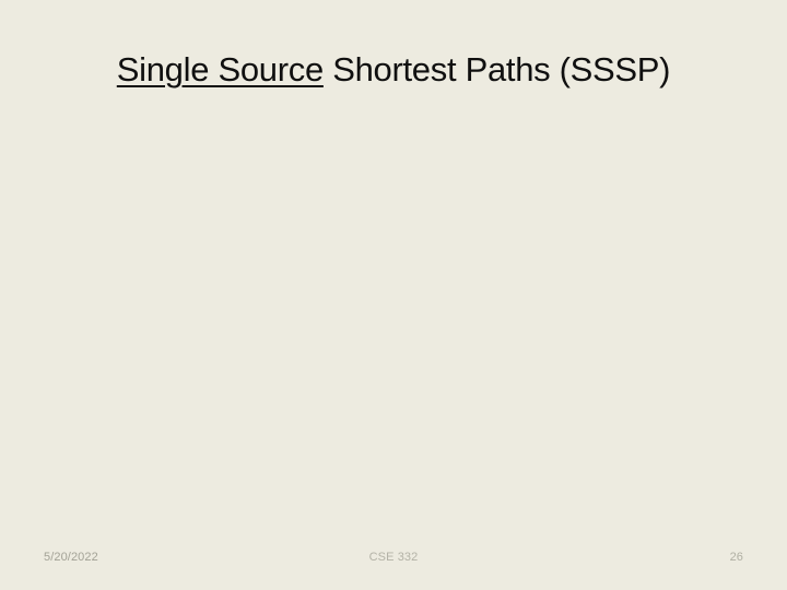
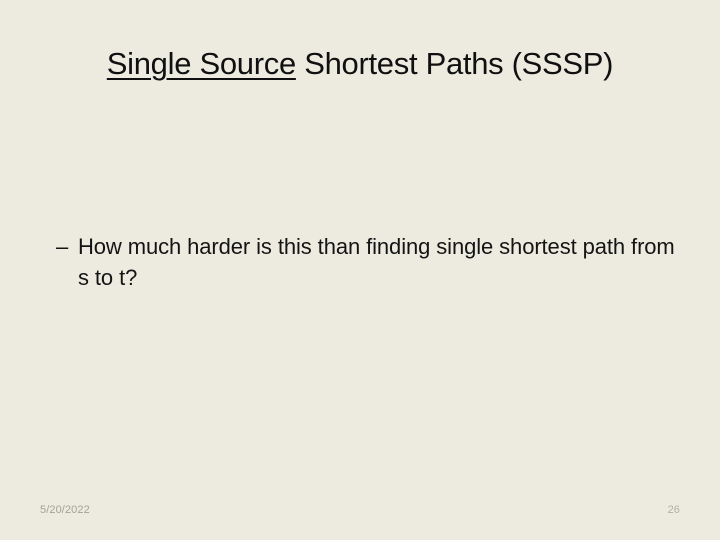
  Single Source Shortest Paths (SSSP)
+ –
+ How much harder is this than finding single shortest path from s to t?
  5/20/2022
- CSE 332
  26
